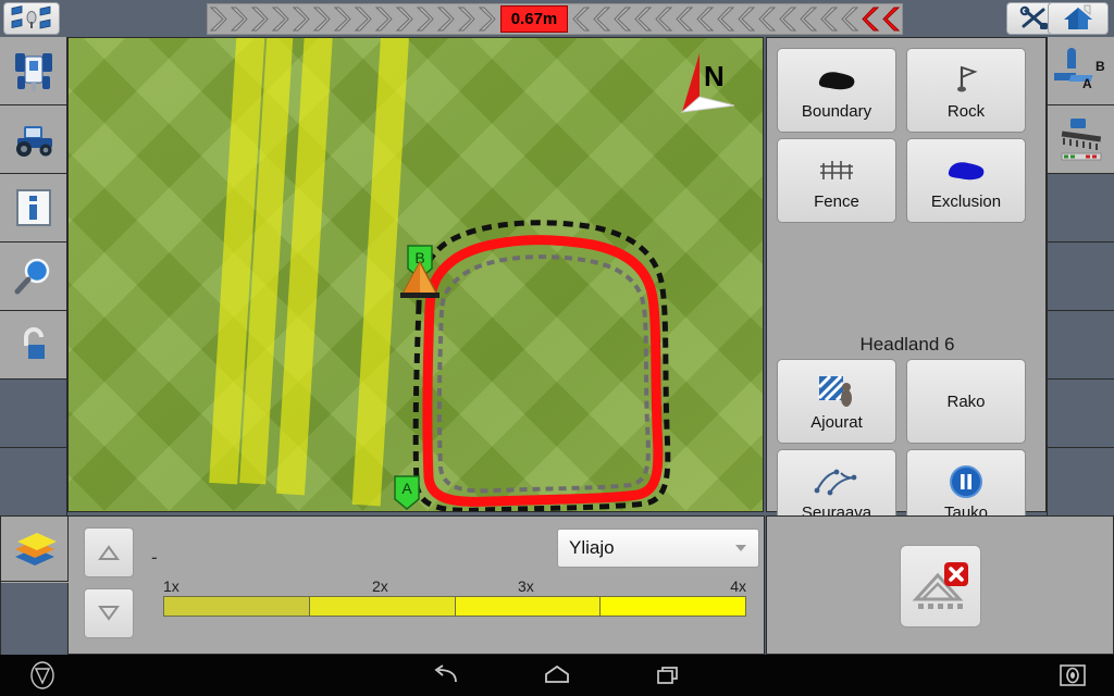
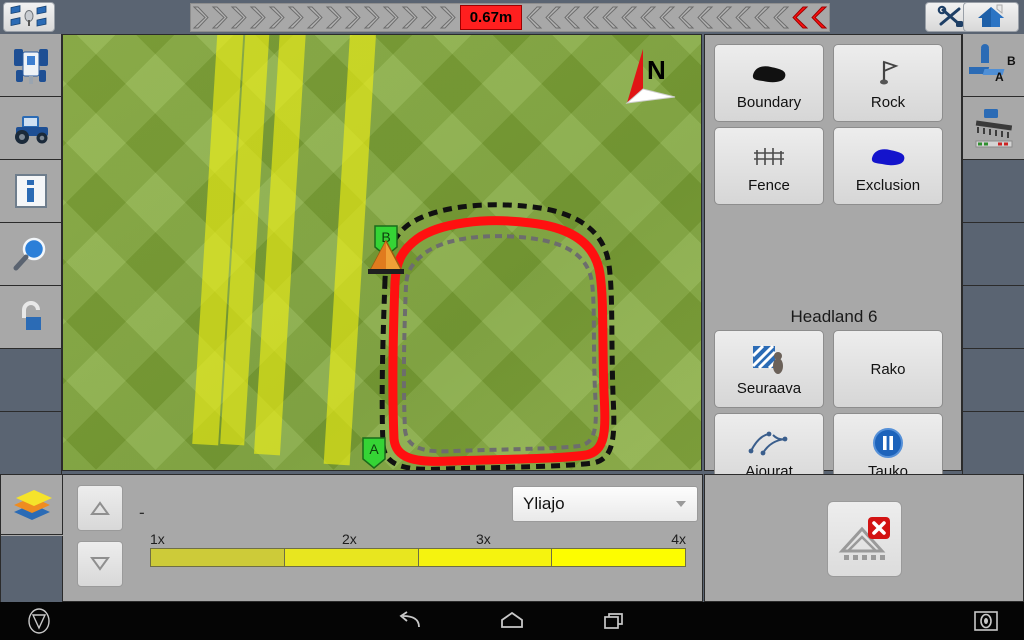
  0.67m
  B
  A
  N
  Boundary
  Rock
  Fence
  Exclusion
  Headland 6
- Ajourat
+ Seuraava
  Rako
- Seuraava
+ Ajourat
  Tauko
  A
  B
  -
  Yliajo
  1x
  2x
  3x
  4x
